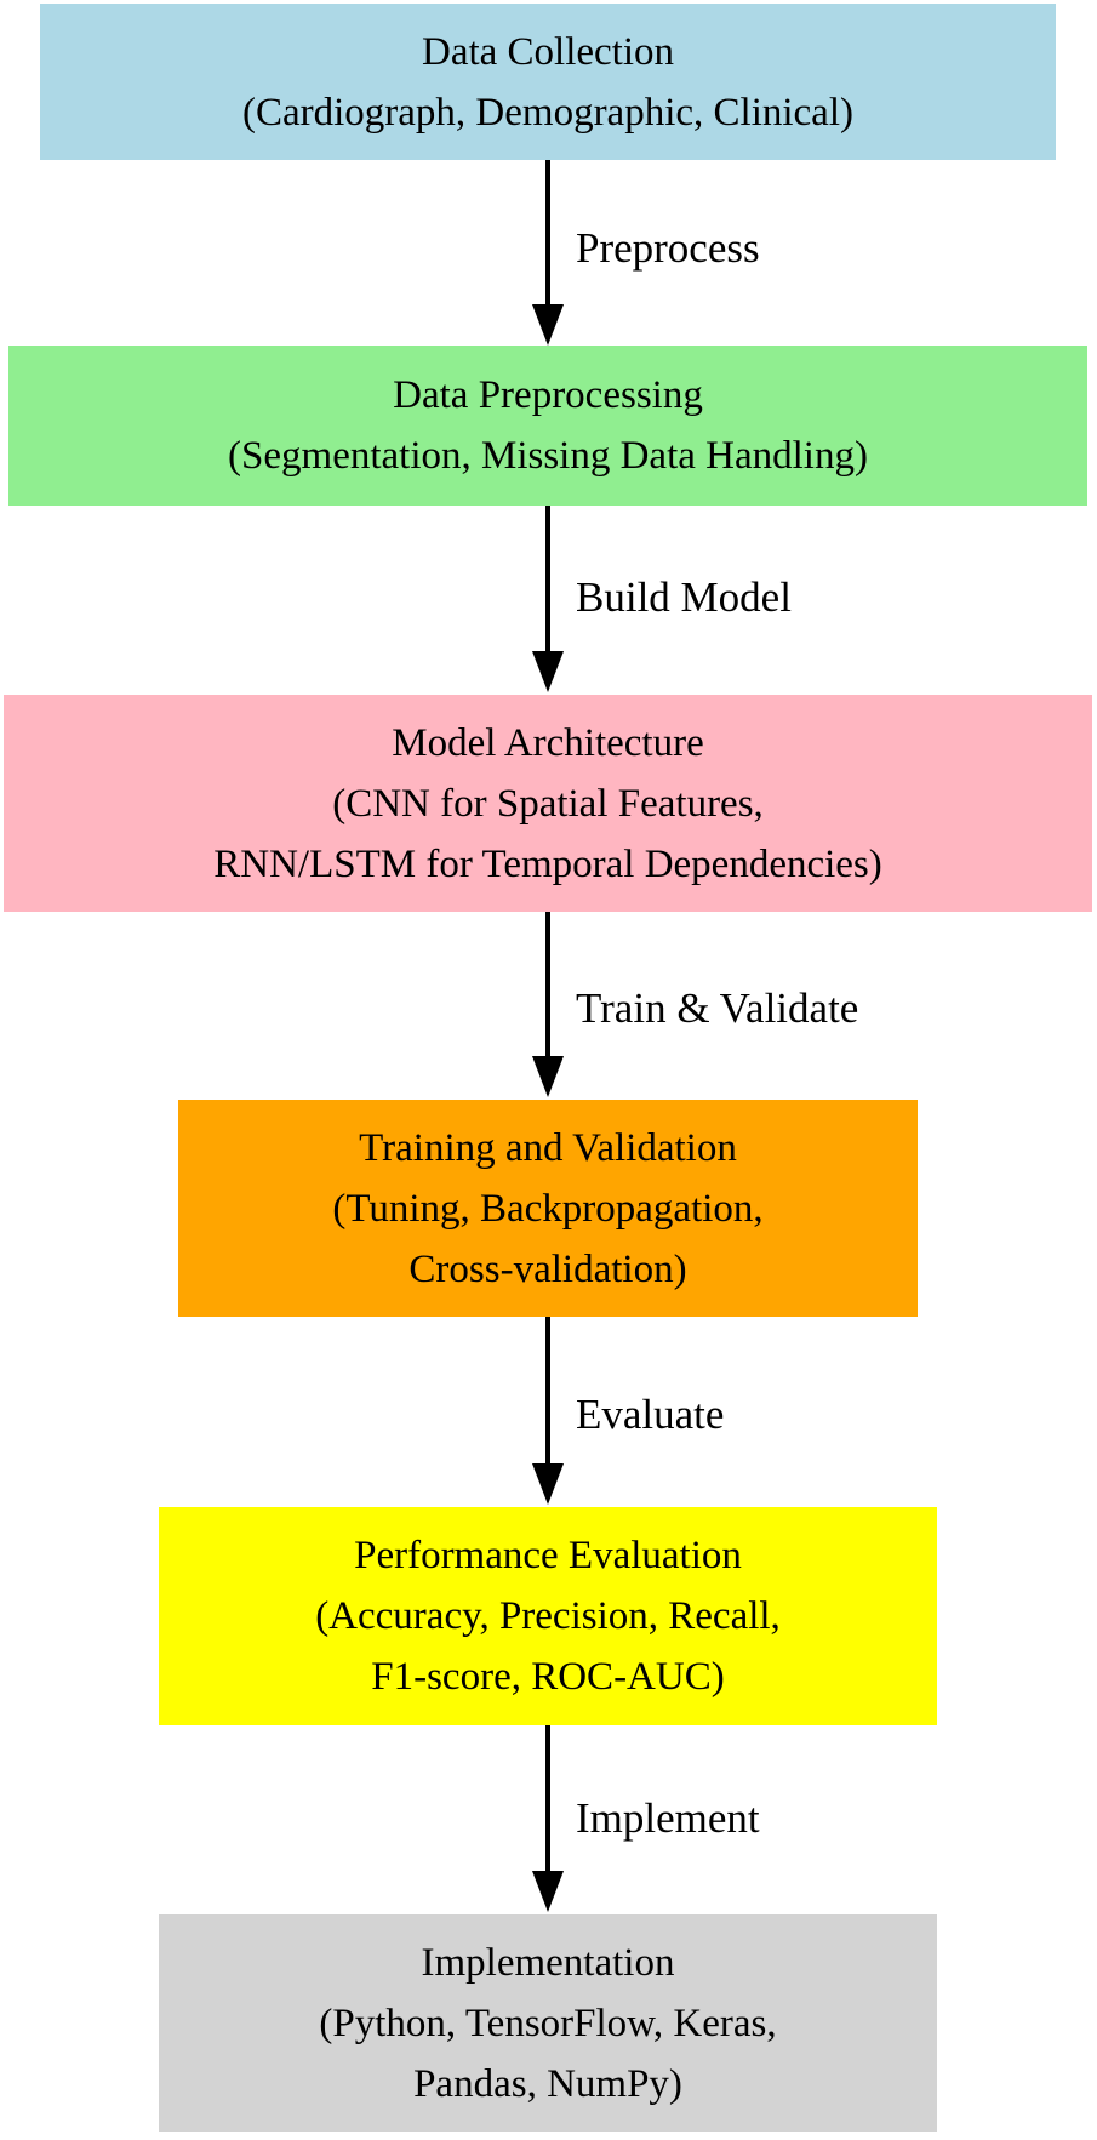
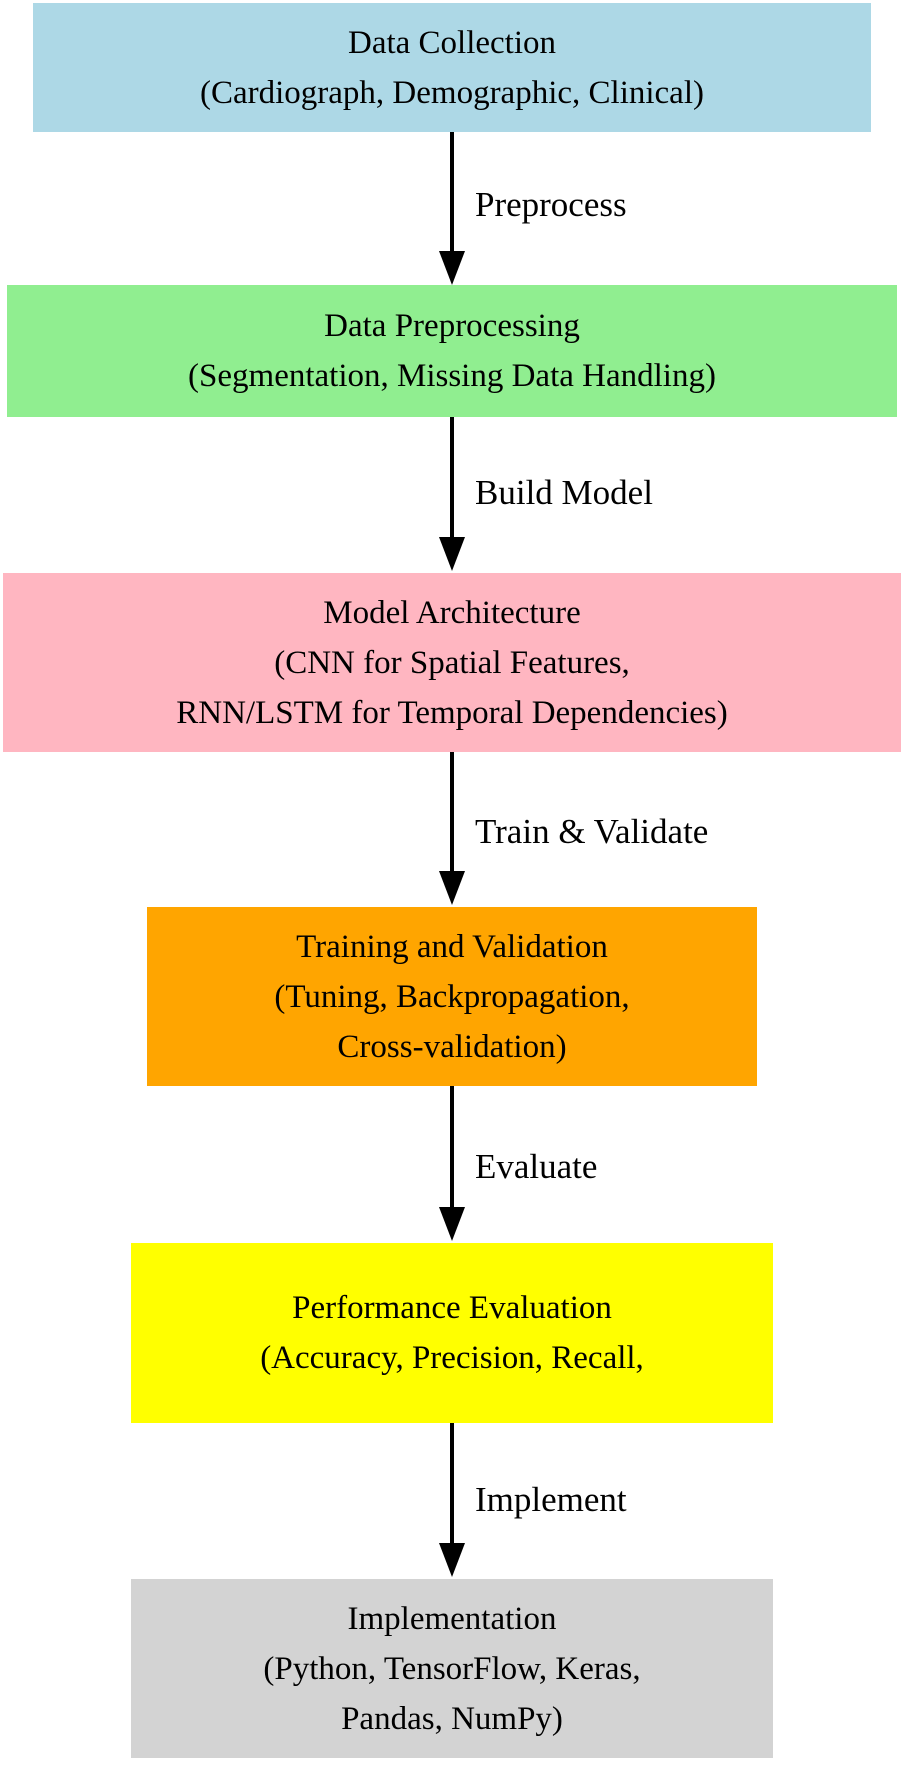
  Data Collection
  (Cardiograph, Demographic, Clinical)
  Preprocess
  Data Preprocessing
  (Segmentation, Missing Data Handling)
  Build Model
  Model Architecture
  (CNN for Spatial Features,
  RNN/LSTM for Temporal Dependencies)
  Train & Validate
  Training and Validation
  (Tuning, Backpropagation,
  Cross-validation)
  Evaluate
  Performance Evaluation
  (Accuracy, Precision, Recall,
- F1-score, ROC-AUC)
  Implement
  Implementation
  (Python, TensorFlow, Keras,
  Pandas, NumPy)
